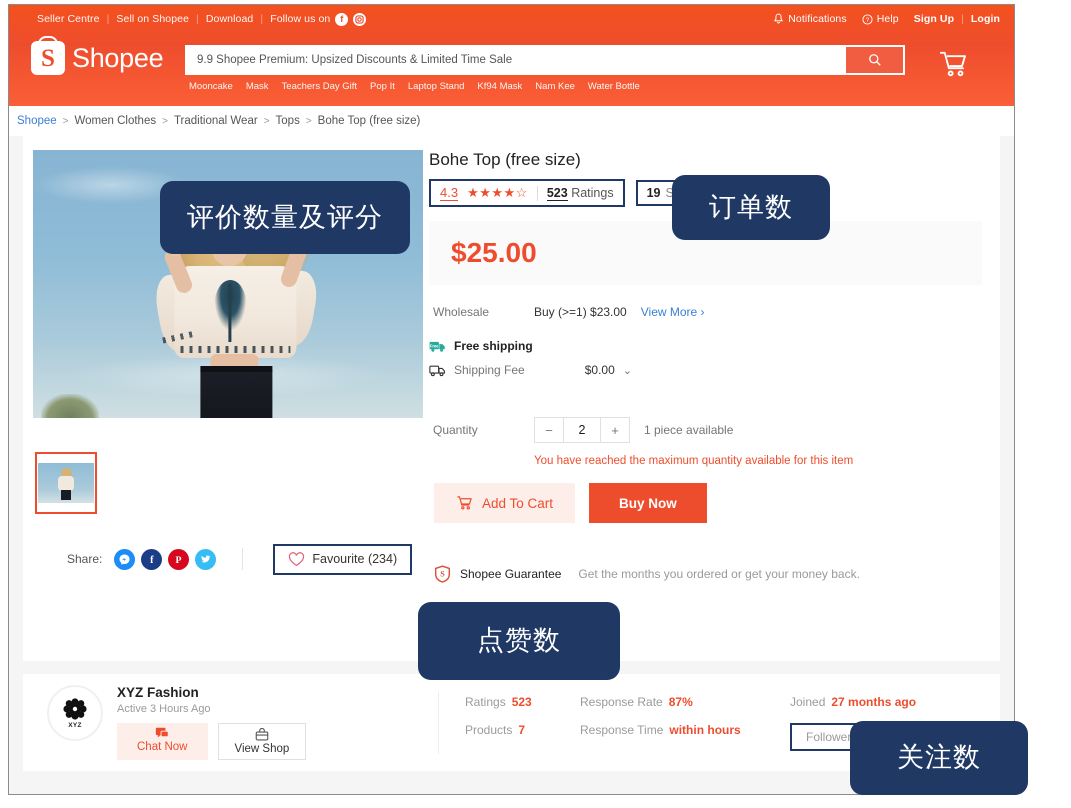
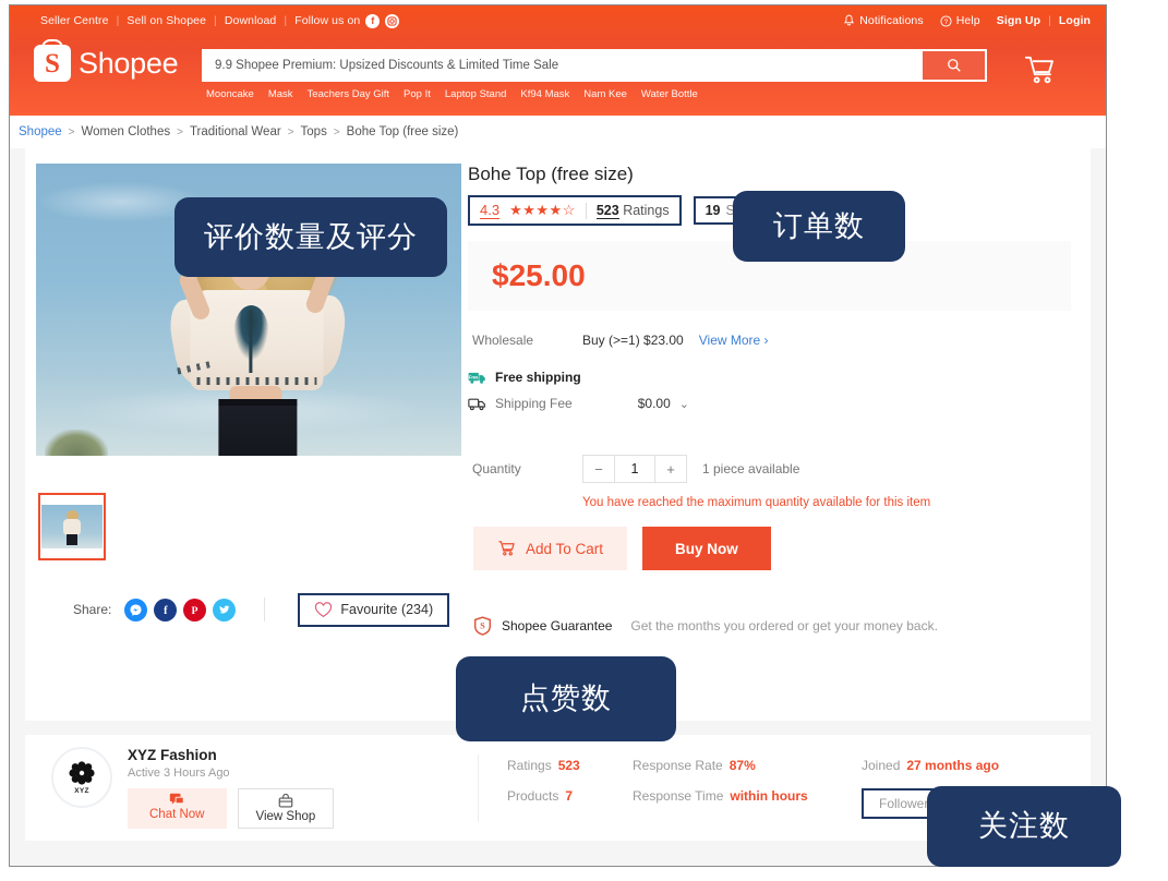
  Seller Centre
  |
  Sell on Shopee
  |
  Download
  |
  Follow us on
  f
  Notifications
  Help
  Sign Up
  |
  Login
  S
  Shopee
  9.9 Shopee Premium: Upsized Discounts & Limited Time Sale
  Mooncake
  Mask
  Teachers Day Gift
  Pop It
  Laptop Stand
  Kf94 Mask
  Nam Kee
  Water Bottle
  Shopee
  >
  Women Clothes
  >
  Traditional Wear
  >
  Tops
  >
  Bohe Top (free size)
  Share:
  f
  P
  Favourite (234)
  Bohe Top (free size)
  4.3
  ★★★★☆
  523 Ratings
  19
  $25.00
  Wholesale
  Buy (>=1) $23.00
  View More ›
  Free shipping
  Shipping Fee
  $0.00
  ⌄
  Quantity
  −
- 2
+ 1
  +
  1 piece available
  You have reached the maximum quantity available for this item
  Add To Cart
  Buy Now
  S
  Shopee Guarantee
  Get the months you ordered or get your money back.
  XYZ Fashion
  Active 3 Hours Ago
  Chat Now
  View Shop
  Ratings 523
  Products 7
  Response Rate 87%
  Response Time within hours
  Joined 27 months ago
  Followe
  评价数量及评分
  订单数
  点赞数
  关注数
